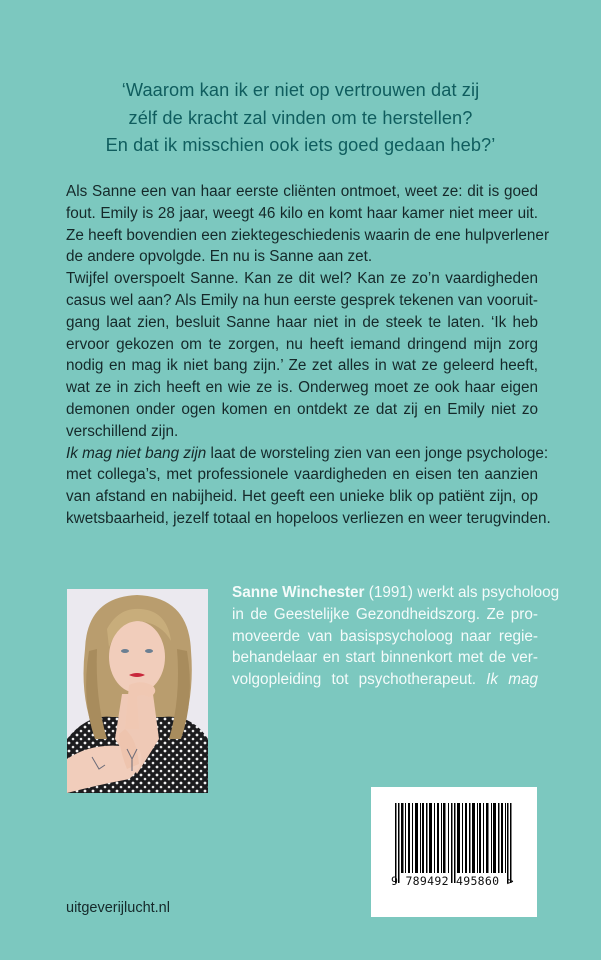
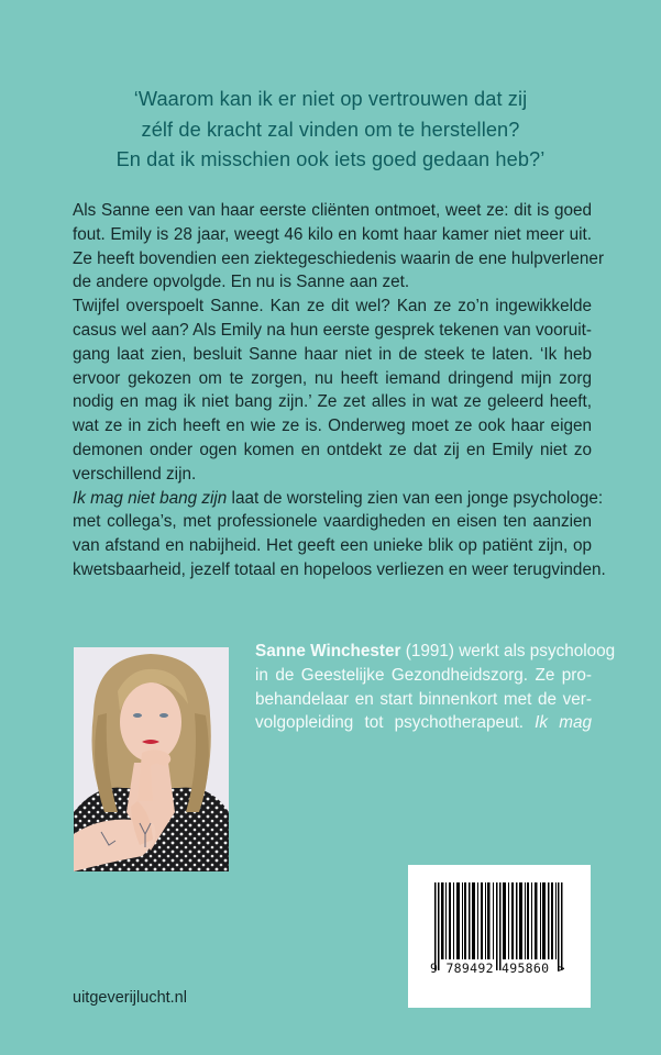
  ‘Waarom kan ik er niet op vertrouwen dat zij
  zélf de kracht zal vinden om te herstellen?
  En dat ik misschien ook iets goed gedaan heb?’
  Als Sanne een van haar eerste cliënten ontmoet, weet ze: dit is goed
  fout. Emily is 28 jaar, weegt 46 kilo en komt haar kamer niet meer uit.
  Ze heeft bovendien een ziektegeschiedenis waarin de ene hulpverlener
  de andere opvolgde. En nu is Sanne aan zet.
- Twijfel overspoelt Sanne. Kan ze dit wel? Kan ze zo’n vaardigheden
+ Twijfel overspoelt Sanne. Kan ze dit wel? Kan ze zo’n ingewikkelde
  casus wel aan? Als Emily na hun eerste gesprek tekenen van vooruit-
  gang laat zien, besluit Sanne haar niet in de steek te laten. ‘Ik heb
  ervoor gekozen om te zorgen, nu heeft iemand dringend mijn zorg
  nodig en mag ik niet bang zijn.’ Ze zet alles in wat ze geleerd heeft,
  wat ze in zich heeft en wie ze is. Onderweg moet ze ook haar eigen
  demonen onder ogen komen en ontdekt ze dat zij en Emily niet zo
  verschillend zijn.
  Ik mag niet bang zijn laat de worsteling zien van een jonge psychologe:
  met collega’s, met professionele vaardigheden en eisen ten aanzien
  van afstand en nabijheid. Het geeft een unieke blik op patiënt zijn, op
  kwetsbaarheid, jezelf totaal en hopeloos verliezen en weer terugvinden.
  Sanne Winchester (1991) werkt als psycholoog
  in de Geestelijke Gezondheidszorg. Ze pro-
- moveerde van basispsycholoog naar regie-
  behandelaar en start binnenkort met de ver-
  volgopleiding tot psychotherapeut. Ik mag
  9 789492 495860 >
  uitgeverijlucht.nl
